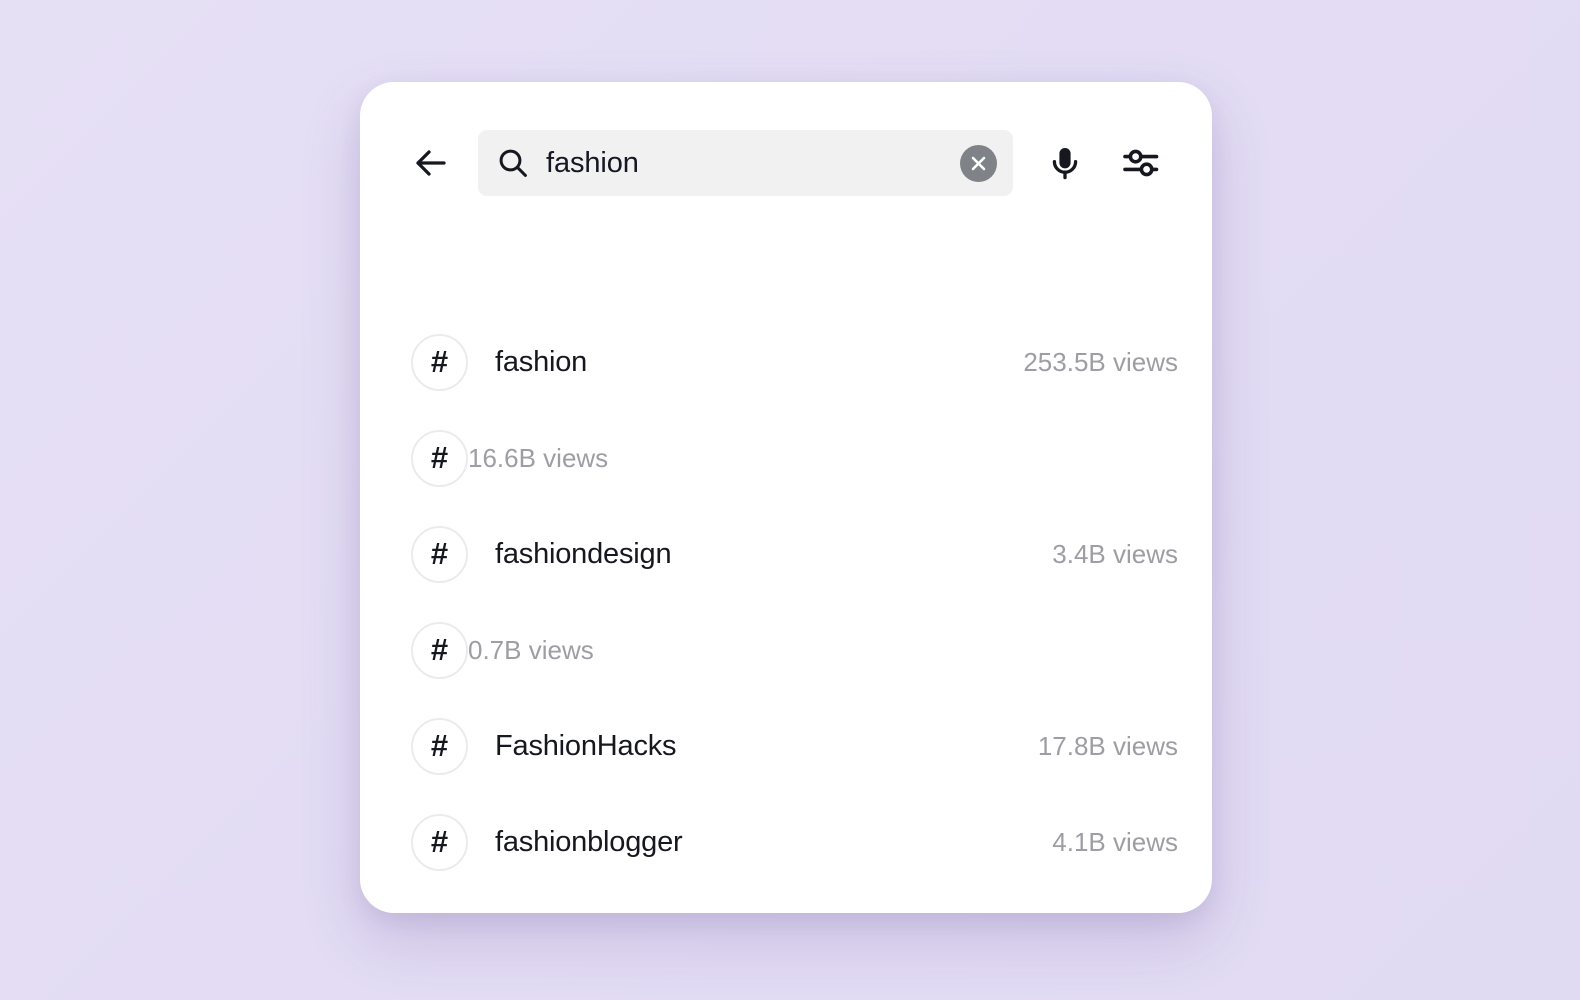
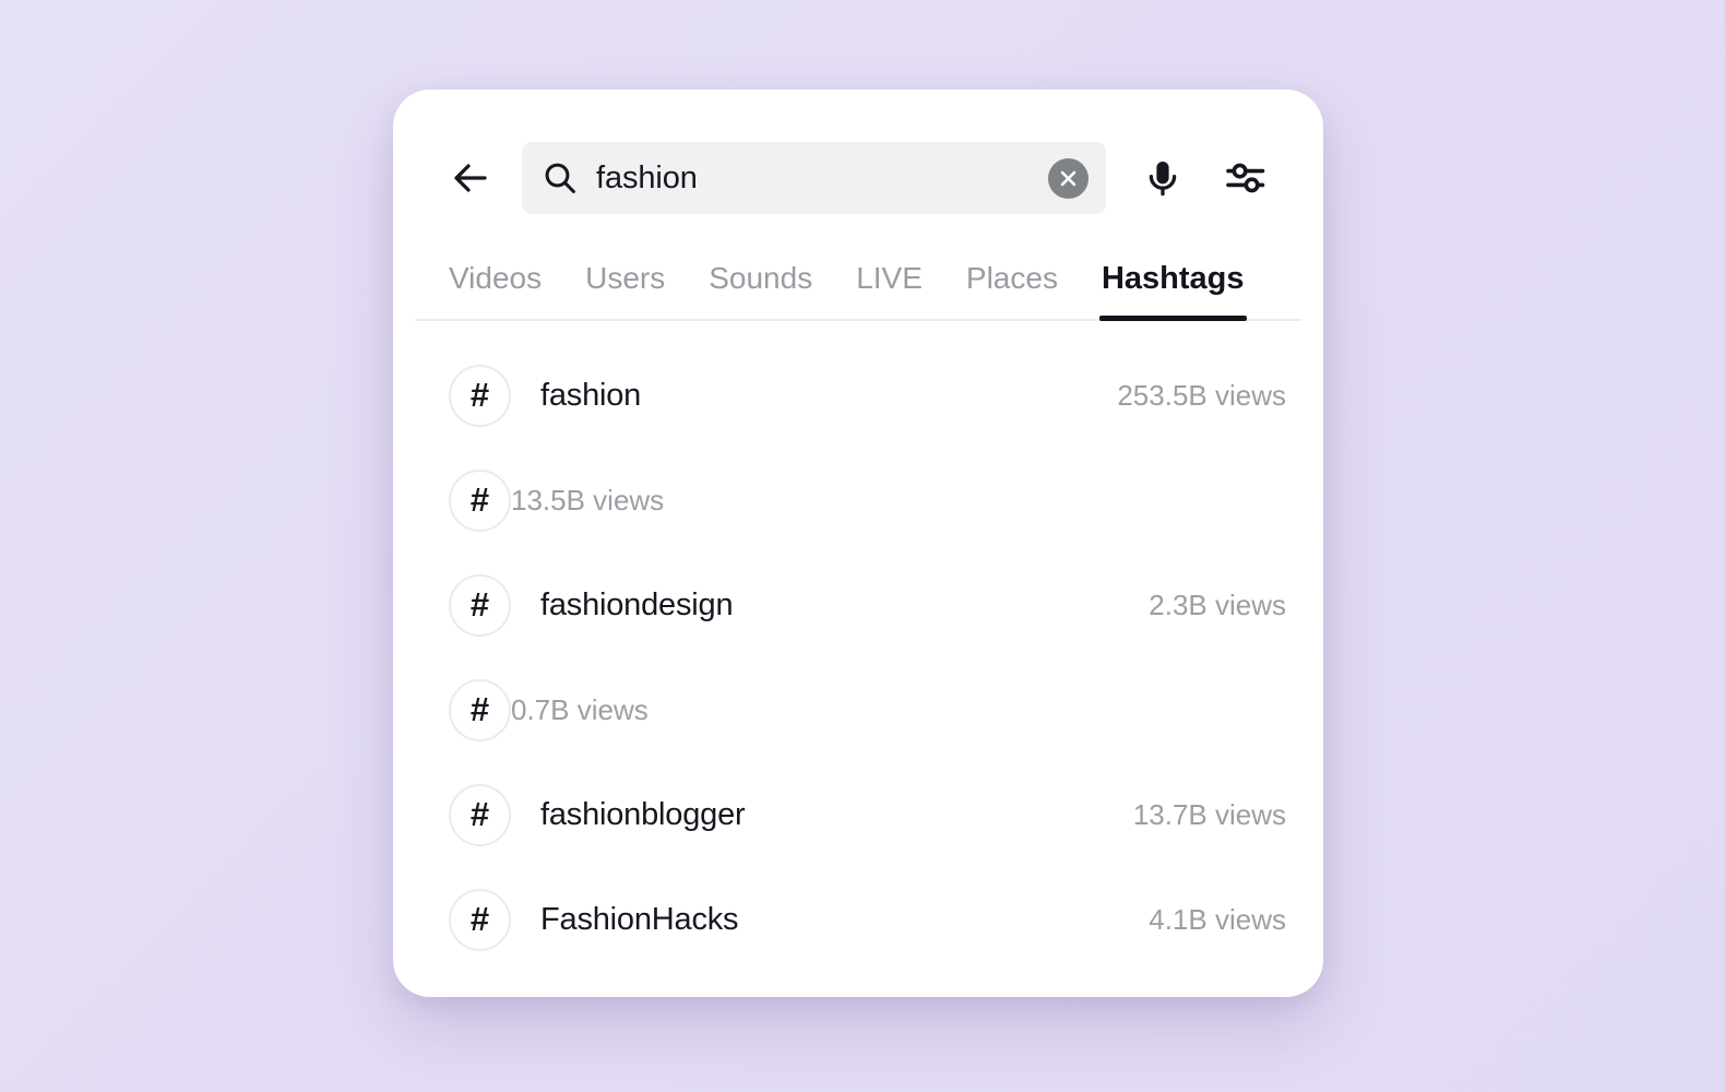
  fashion
+ Videos
+ Users
+ Sounds
+ LIVE
+ Places
+ Hashtags
  #
  fashion
  253.5B views
  #
- 16.6B views
+ 13.5B views
  #
  fashiondesign
- 3.4B views
+ 2.3B views
  #
  0.7B views
  #
- FashionHacks
+ fashionblogger
- 17.8B views
+ 13.7B views
  #
- fashionblogger
+ FashionHacks
  4.1B views
